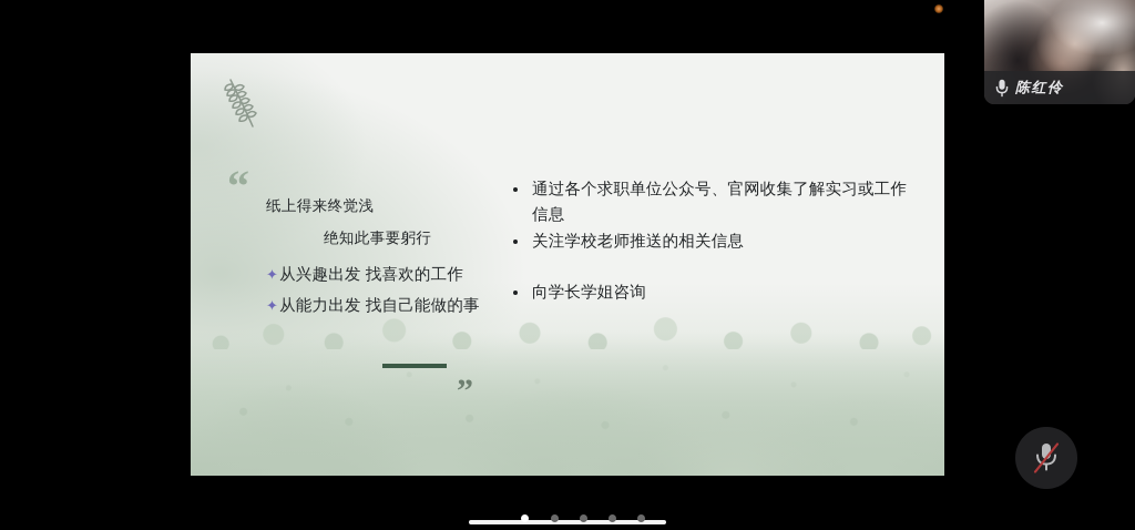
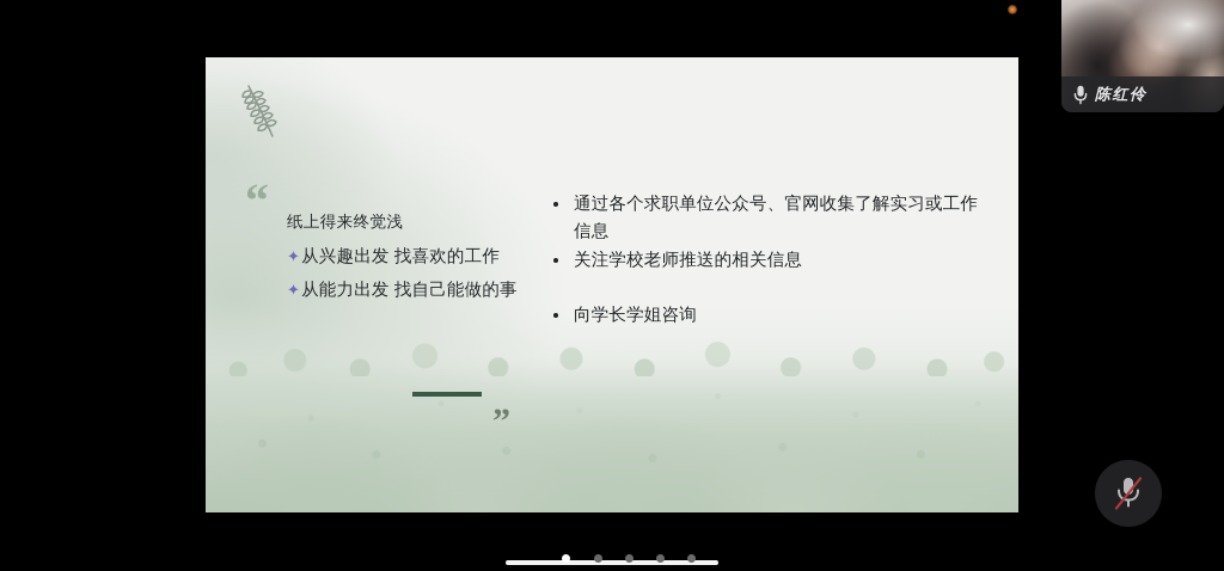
  “
  ”
  纸上得来终觉浅
- 绝知此事要躬行
  ✦从兴趣出发 找喜欢的工作
  ✦从能力出发 找自己能做的事
  通过各个求职单位公众号、官网收集了解实习或工作信息
  关注学校老师推送的相关信息
  向学长学姐咨询
  陈红伶
